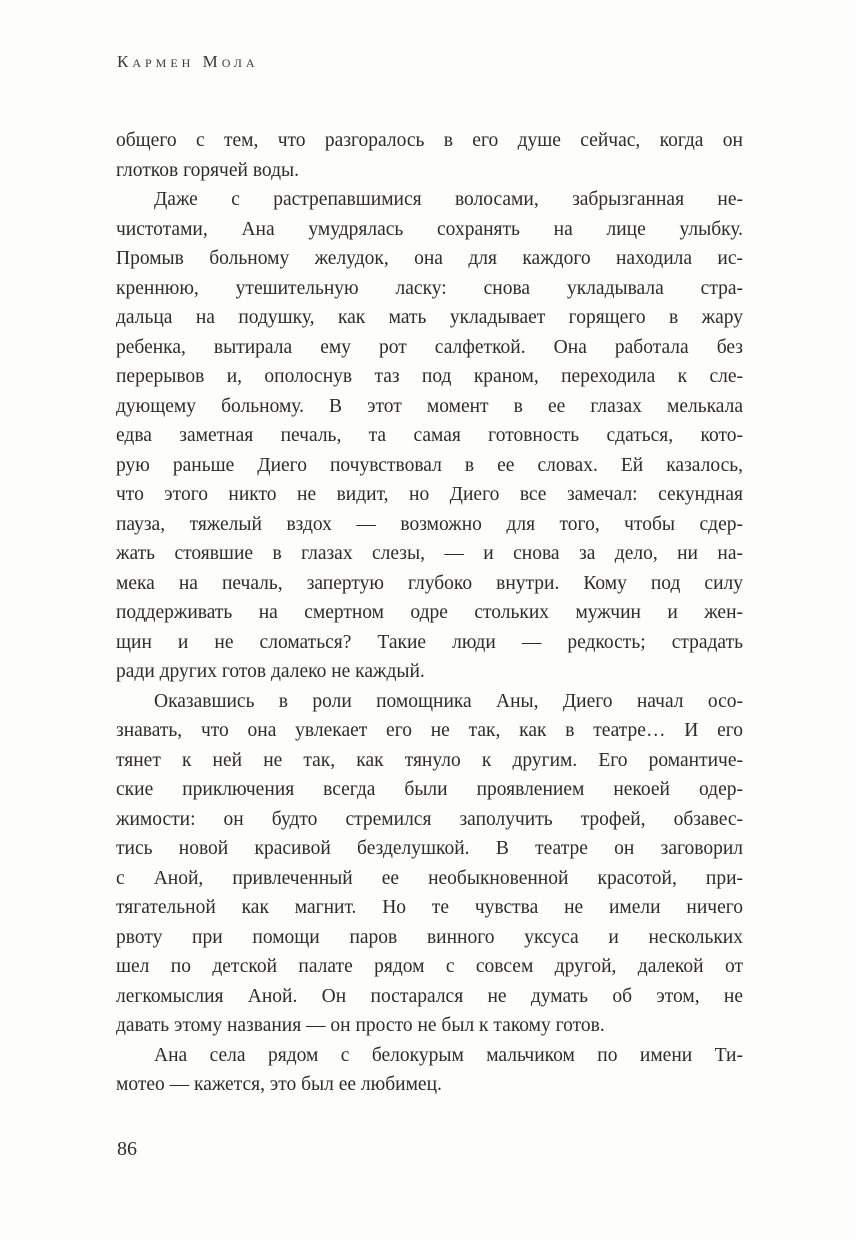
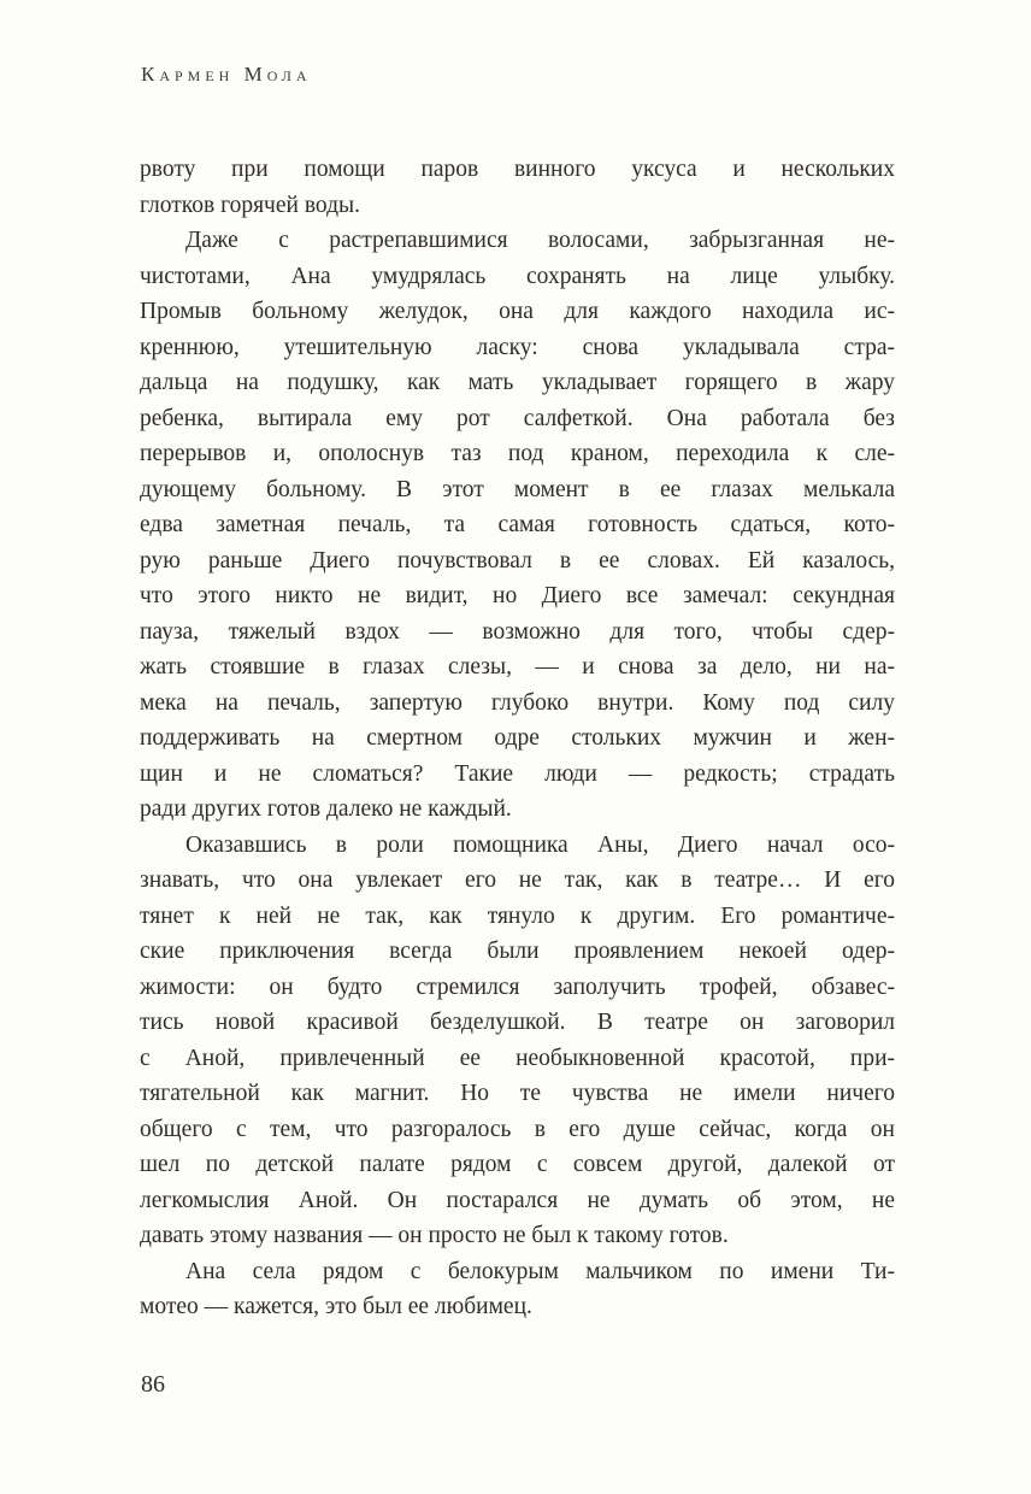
  Кармен Мола
- общего с тем, что разгоралось в его душе сейчас, когда он
+ рвоту при помощи паров винного уксуса и нескольких
  глотков горячей воды.
  Даже с растрепавшимися волосами, забрызганная не-
  чистотами, Ана умудрялась сохранять на лице улыбку.
  Промыв больному желудок, она для каждого находила ис-
  креннюю, утешительную ласку: снова укладывала стра-
  дальца на подушку, как мать укладывает горящего в жару
  ребенка, вытирала ему рот салфеткой. Она работала без
  перерывов и, ополоснув таз под краном, переходила к сле-
  дующему больному. В этот момент в ее глазах мелькала
  едва заметная печаль, та самая готовность сдаться, кото-
  рую раньше Диего почувствовал в ее словах. Ей казалось,
  что этого никто не видит, но Диего все замечал: секундная
  пауза, тяжелый вздох — возможно для того, чтобы сдер-
  жать стоявшие в глазах слезы, — и снова за дело, ни на-
  мека на печаль, запертую глубоко внутри. Кому под силу
  поддерживать на смертном одре стольких мужчин и жен-
  щин и не сломаться? Такие люди — редкость; страдать
  ради других готов далеко не каждый.
  Оказавшись в роли помощника Аны, Диего начал осо-
  знавать, что она увлекает его не так, как в театре… И его
  тянет к ней не так, как тянуло к другим. Его романтиче-
  ские приключения всегда были проявлением некоей одер-
  жимости: он будто стремился заполучить трофей, обзавес-
  тись новой красивой безделушкой. В театре он заговорил
  с Аной, привлеченный ее необыкновенной красотой, при-
  тягательной как магнит. Но те чувства не имели ничего
- рвоту при помощи паров винного уксуса и нескольких
+ общего с тем, что разгоралось в его душе сейчас, когда он
  шел по детской палате рядом с совсем другой, далекой от
  легкомыслия Аной. Он постарался не думать об этом, не
  давать этому названия — он просто не был к такому готов.
  Ана села рядом с белокурым мальчиком по имени Ти-
  мотео — кажется, это был ее любимец.
  86
